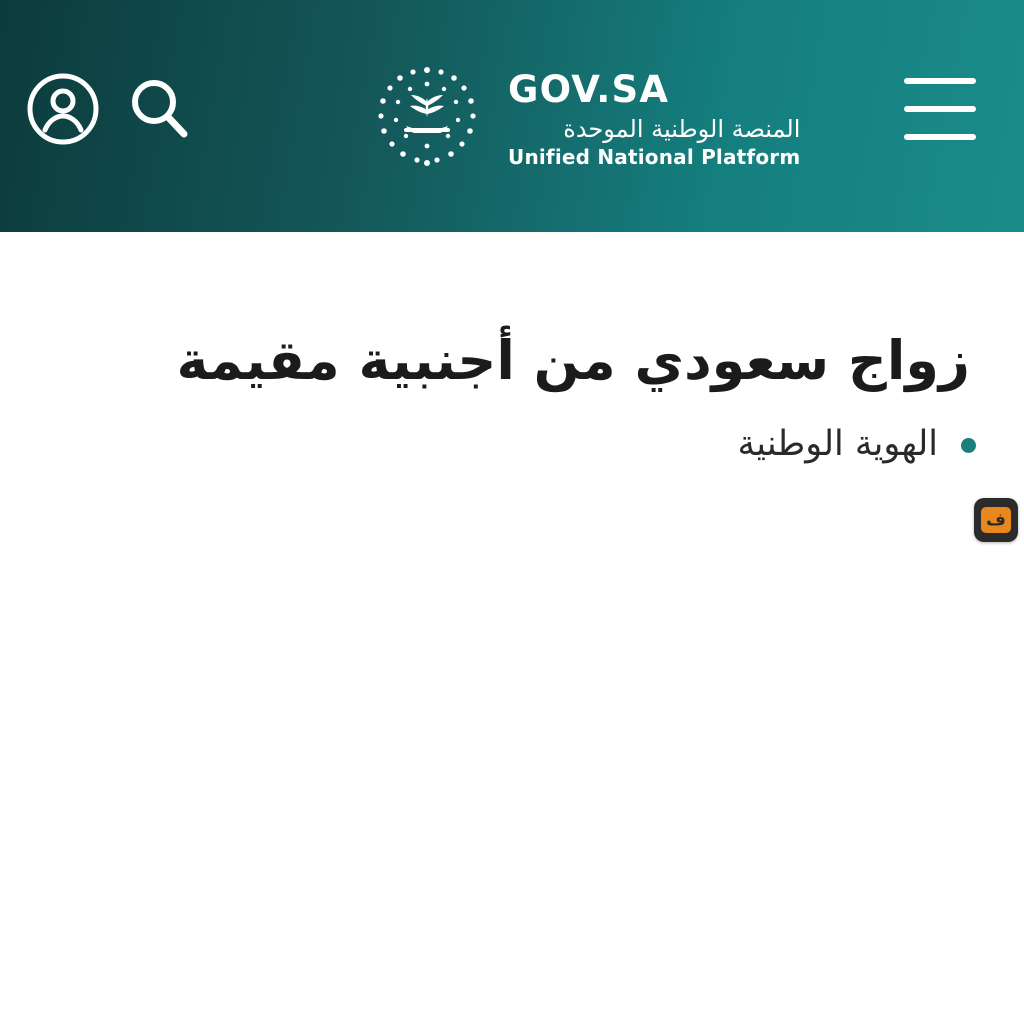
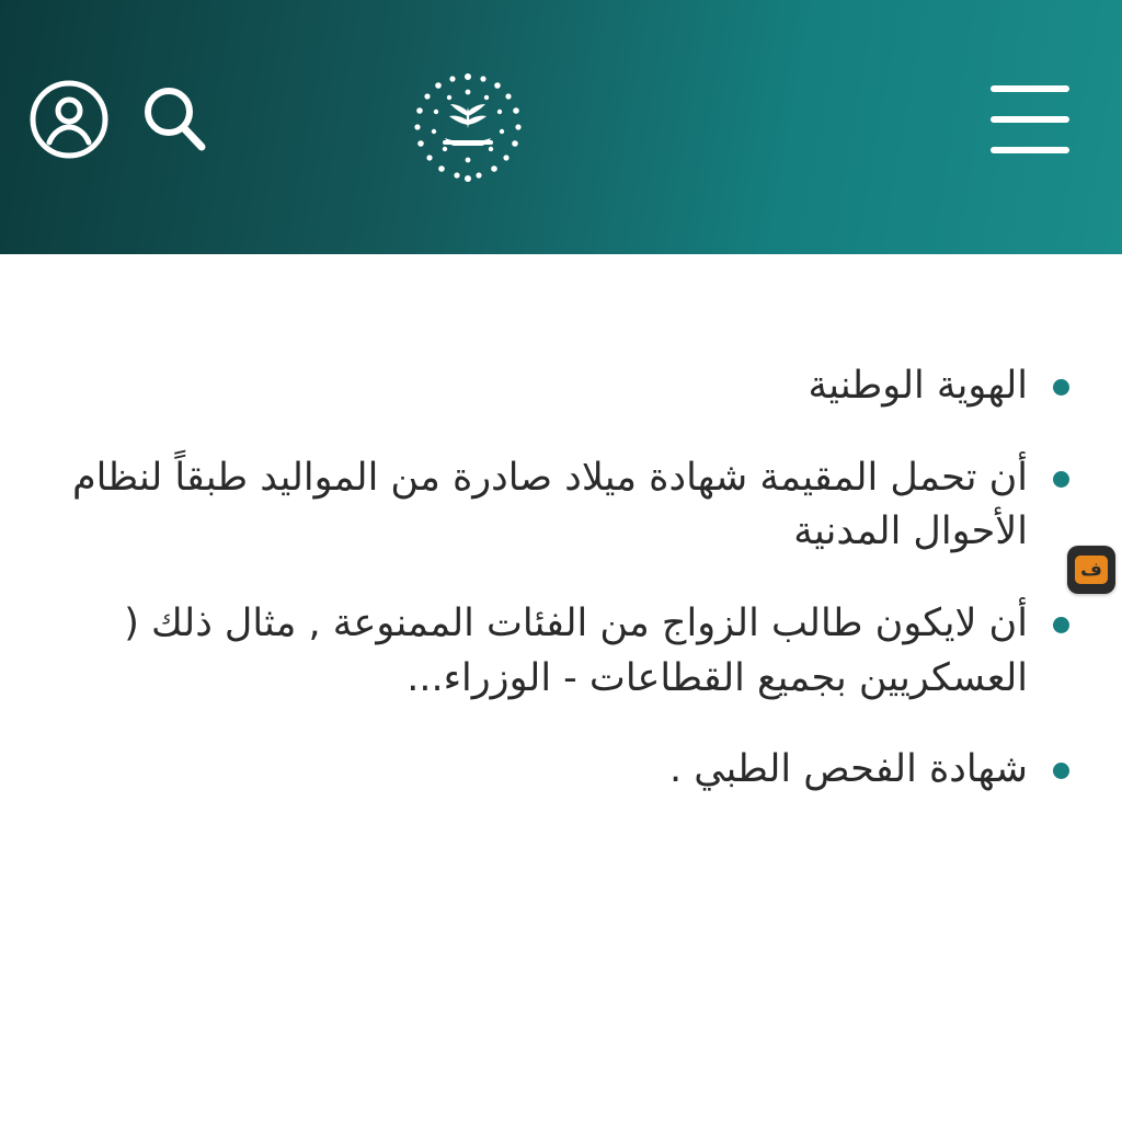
- GOV.SA
- المنصة الوطنية الموحدة
- Unified National Platform
- زواج سعودي من أجنبية مقيمة
  الهوية الوطنية
+ أن تحمل المقيمة شهادة ميلاد صادرة من المواليد طبقاً لنظام الأحوال المدنية
+ أن لايكون طالب الزواج من الفئات الممنوعة , مثال ذلك ( العسكريين بجميع القطاعات - الوزراء...
+ شهادة الفحص الطبي .
  ف
